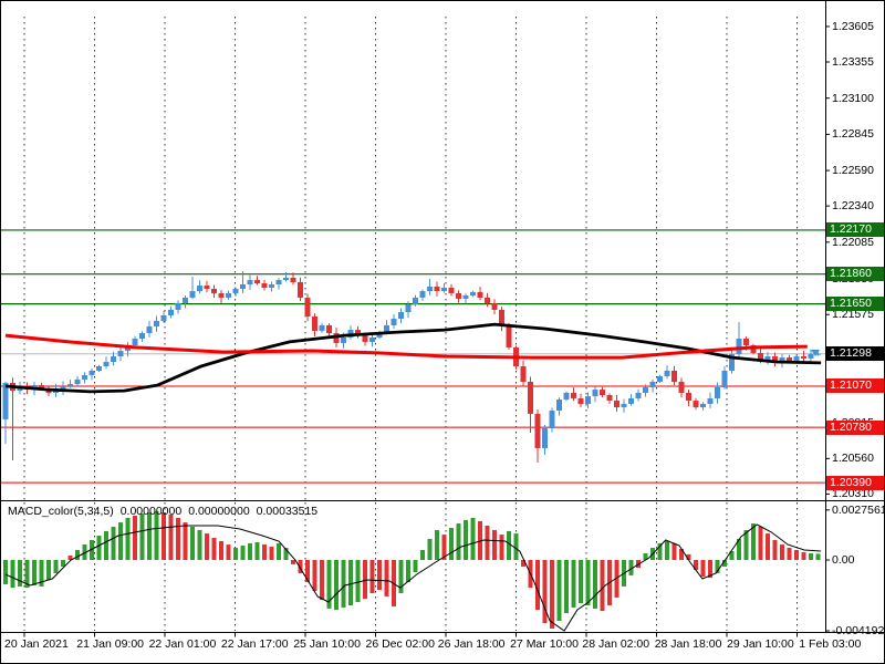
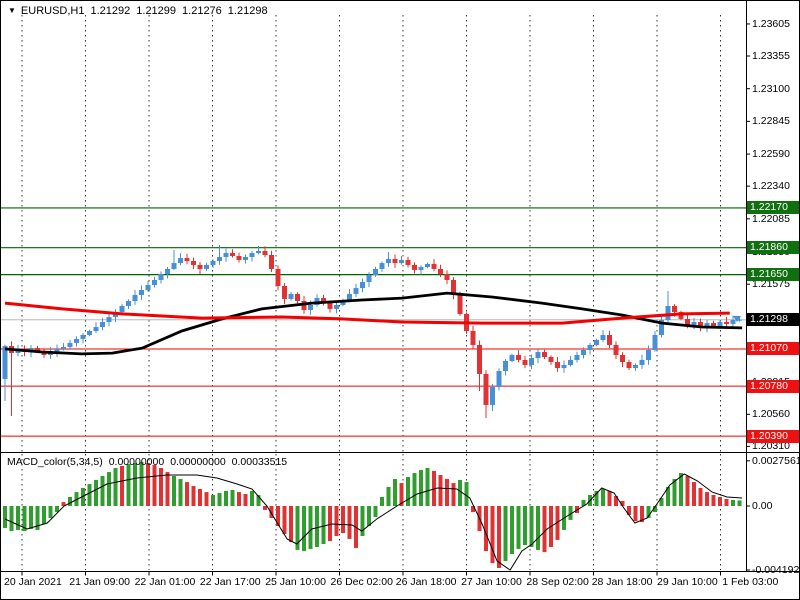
+ ▼ EURUSD,H1 1.21292 1.21299 1.21276 1.21298
  MACD_color(5,34,5) 0.00000000 0.00000000 0.00033515
  1.23605
  1.23355
  1.23100
  1.22845
  1.22590
  1.22340
  1.22085
  1.21575
  1.20560
  1.20310
  0.0027561
  0.00
  -0.004192
  20 Jan 2021
  21 Jan 09:00
  22 Jan 01:00
  22 Jan 17:00
  25 Jan 10:00
  26 Dec 02:00
  26 Jan 18:00
- 27 Mar 10:00
+ 27 Jan 10:00
- 28 Jan 02:00
+ 28 Sep 02:00
  28 Jan 18:00
  29 Jan 10:00
  1 Feb 03:00
  1.22170
  1.21860
  1.21650
  1.21070
  1.20780
  1.20390
  1.21298
